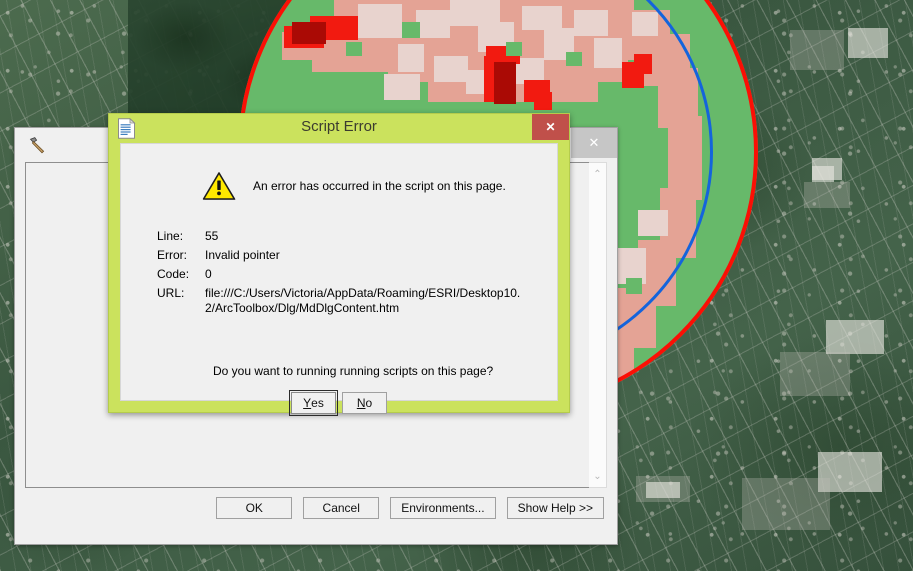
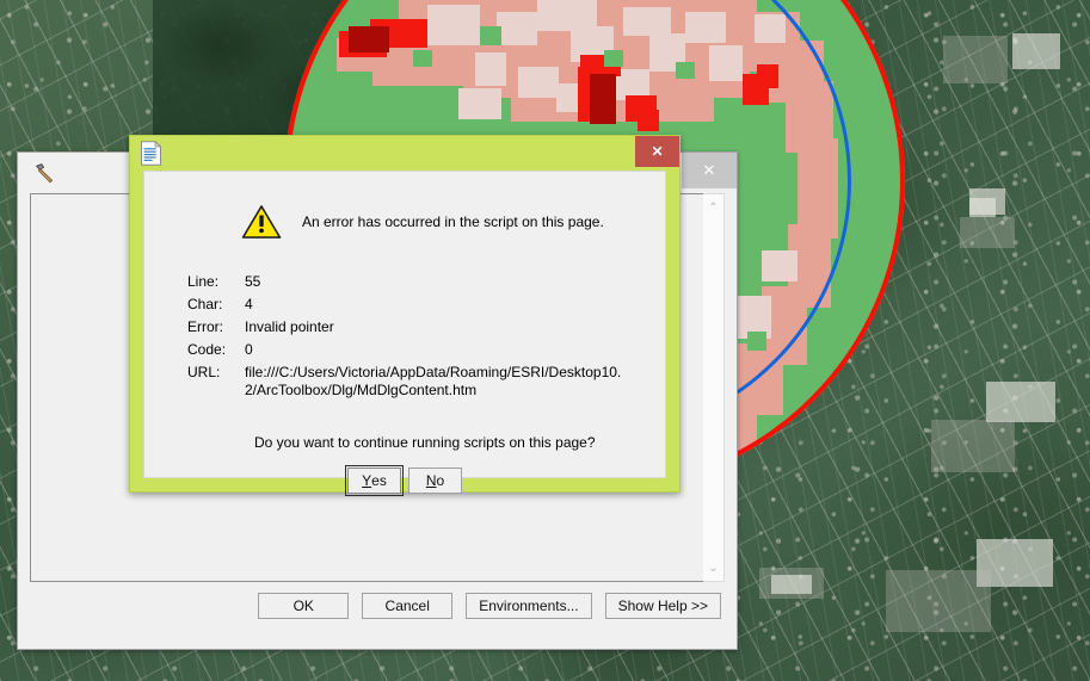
  ✕
  ⌃
  ⌄
  OK
  Cancel
  Environments...
  Show Help >>
- Script Error
  ✕
  An error has occurred in the script on this page.
  Line:
  55
+ Char:
+ 4
  Error:
  Invalid pointer
  Code:
  0
  URL:
  file:///C:/Users/Victoria/AppData/Roaming/ESRI/Desktop10.2/ArcToolbox/Dlg/MdDlgContent.htm
- Do you want to running running scripts on this page?
+ Do you want to continue running scripts on this page?
  Y
  es
  N
  o
